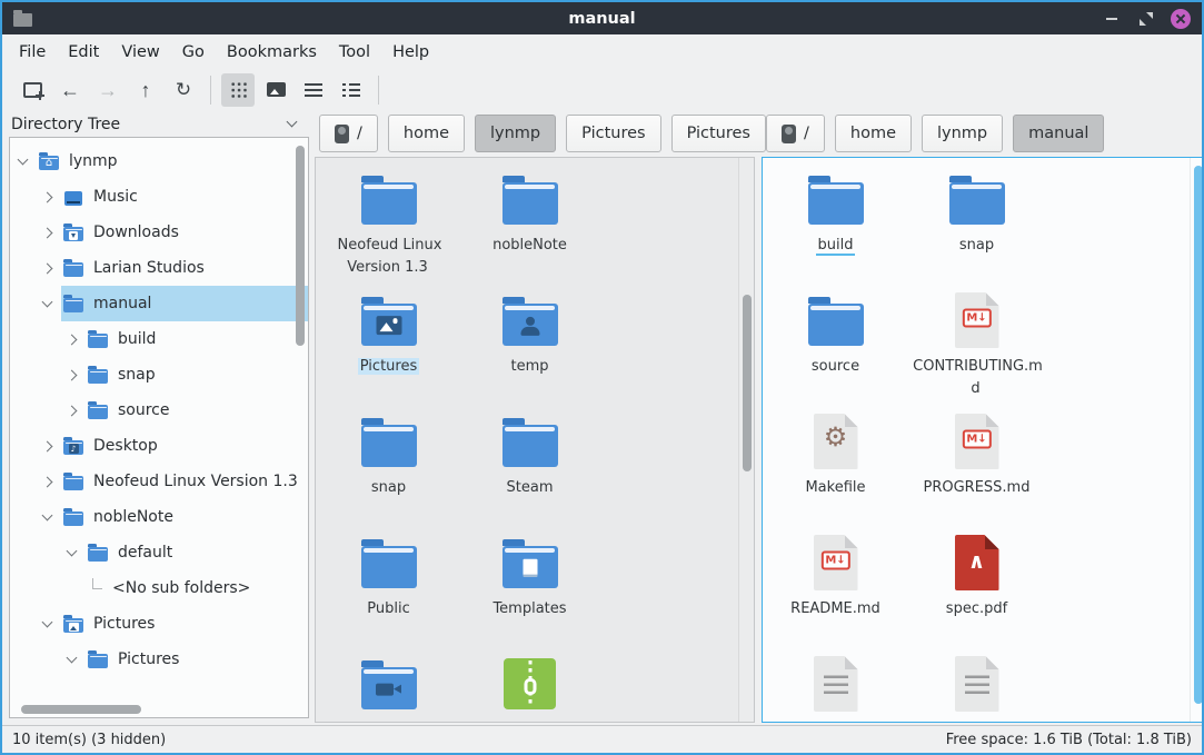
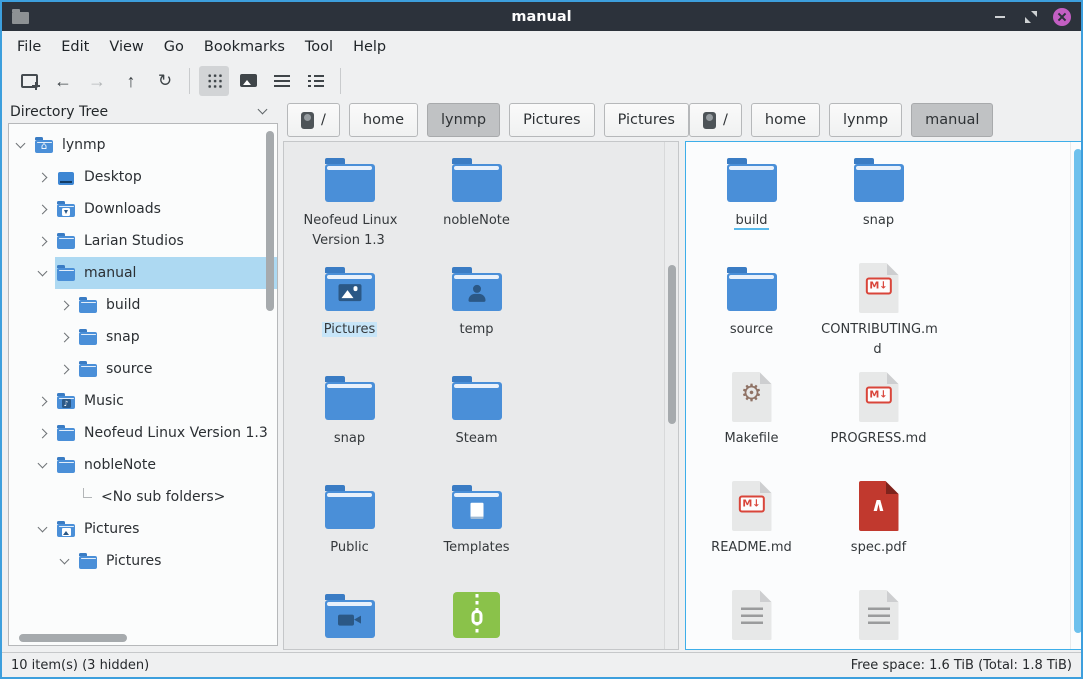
  manual
  File
  Edit
  View
  Go
  Bookmarks
  Tool
  Help
  ←
  →
  ↑
  ↻
  Directory Tree
  ⌂
  lynmp
- Music
+ Desktop
  Downloads
  Larian Studios
  manual
  build
  snap
  source
  ♪
- Desktop
+ Music
  Neofeud Linux Version 1.3
  nobleNote
- default
  <No sub folders>
  Pictures
  Pictures
  /
  home
  lynmp
  Pictures
  Pictures
  Neofeud Linux Version 1.3
  nobleNote
  Pictures
  temp
  snap
  Steam
  Public
  Templates
  /
  home
  lynmp
  manual
  build
  snap
  source
  M↓
  CONTRIBUTING.md
  ⚙
  Makefile
  M↓
  PROGRESS.md
  M↓
  README.md
  ∧
  spec.pdf
  10 item(s) (3 hidden)
  Free space: 1.6 TiB (Total: 1.8 TiB)
